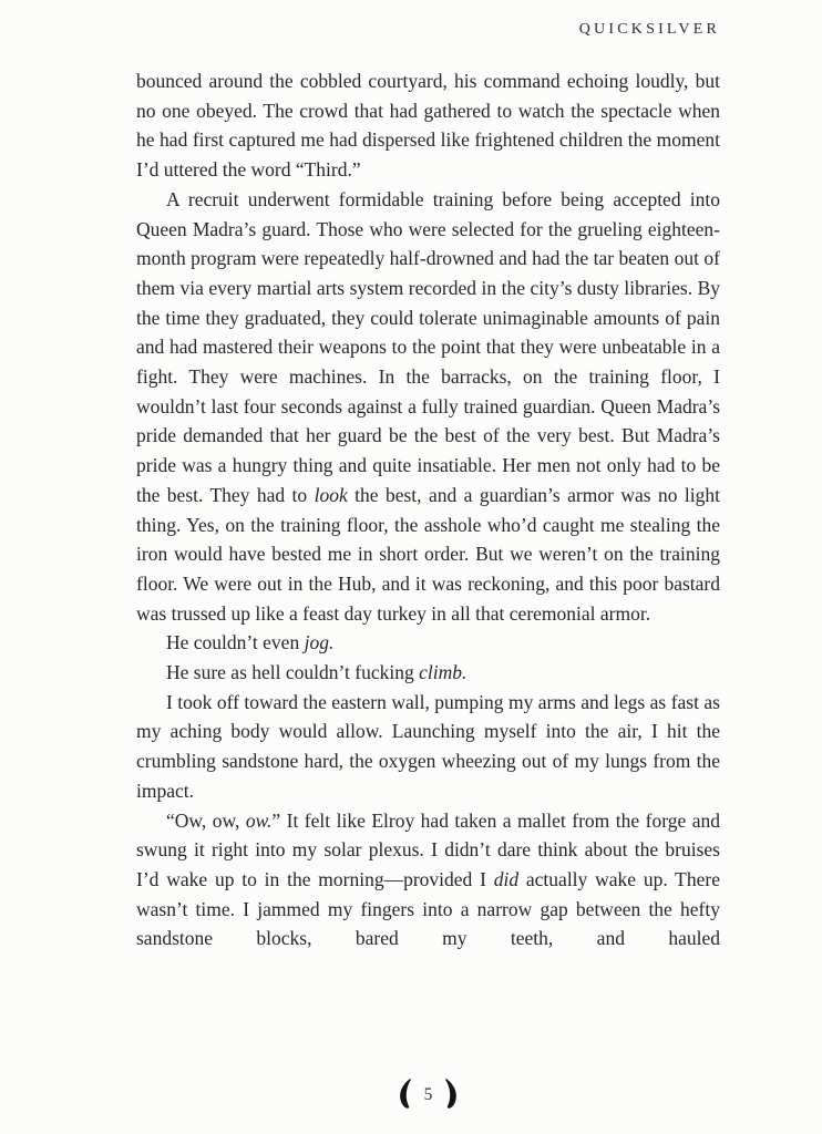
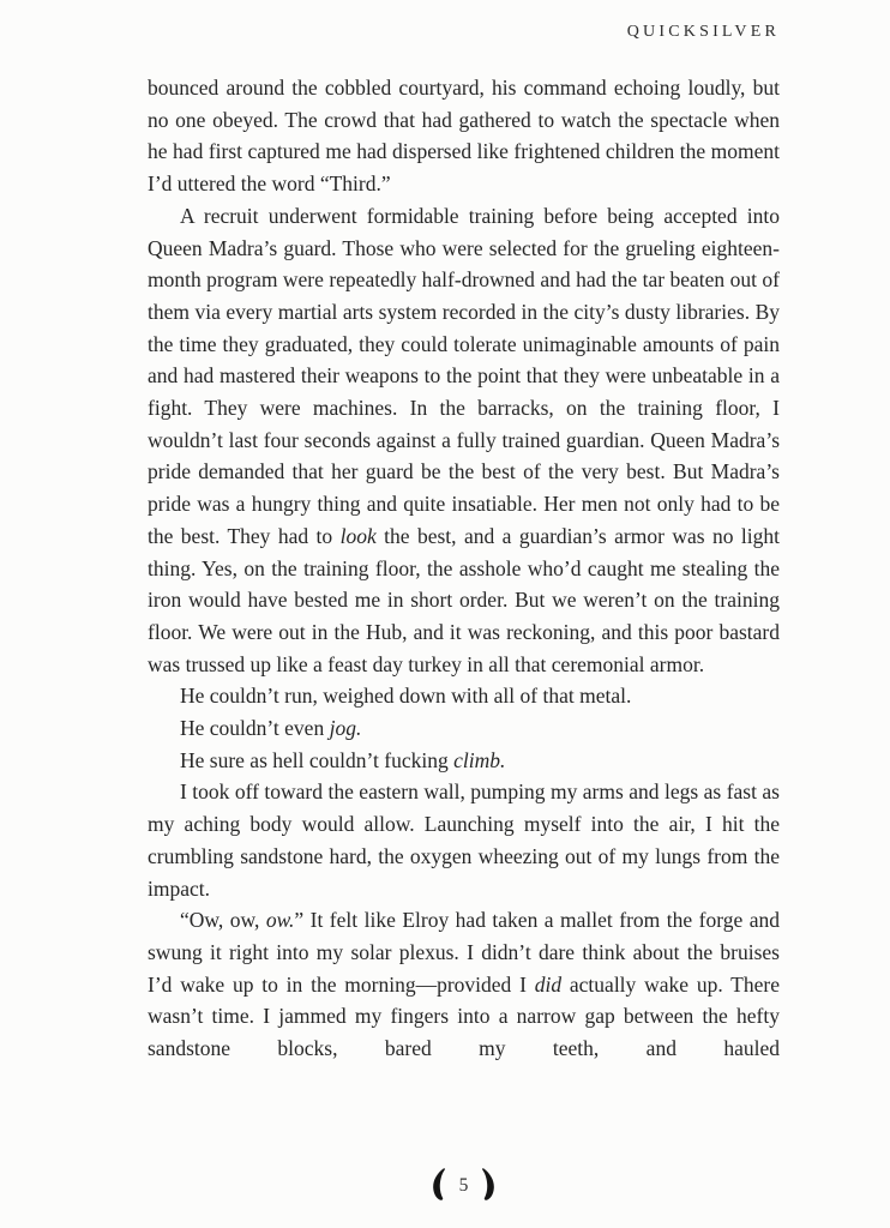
  QUICKSILVER
  bounced around the cobbled courtyard, his command echoing loudly, but no one obeyed. The crowd that had gathered to watch the spectacle when he had first captured me had dispersed like frightened children the moment I’d uttered the word “Third.”
  A recruit underwent formidable training before being accepted into Queen Madra’s guard. Those who were selected for the grueling eighteen-month program were repeatedly half-drowned and had the tar beaten out of them via every martial arts system recorded in the city’s dusty libraries. By the time they graduated, they could tolerate unimaginable amounts of pain and had mastered their weapons to the point that they were unbeatable in a fight. They were machines. In the barracks, on the training floor, I wouldn’t last four seconds against a fully trained guardian. Queen Madra’s pride demanded that her guard be the best of the very best. But Madra’s pride was a hungry thing and quite insatiable. Her men not only had to be the best. They had to look the best, and a guardian’s armor was no light thing. Yes, on the training floor, the asshole who’d caught me stealing the iron would have bested me in short order. But we weren’t on the training floor. We were out in the Hub, and it was reckoning, and this poor bastard was trussed up like a feast day turkey in all that ceremonial armor.
+ He couldn’t run, weighed down with all of that metal.
  He couldn’t even jog.
  He sure as hell couldn’t fucking climb.
  I took off toward the eastern wall, pumping my arms and legs as fast as my aching body would allow. Launching myself into the air, I hit the crumbling sandstone hard, the oxygen wheezing out of my lungs from the impact.
  “Ow, ow, ow.” It felt like Elroy had taken a mallet from the forge and swung it right into my solar plexus. I didn’t dare think about the bruises I’d wake up to in the morning—provided I did actually wake up. There wasn’t time. I jammed my fingers into a narrow gap between the hefty sandstone blocks, bared my teeth, and hauled
  5
